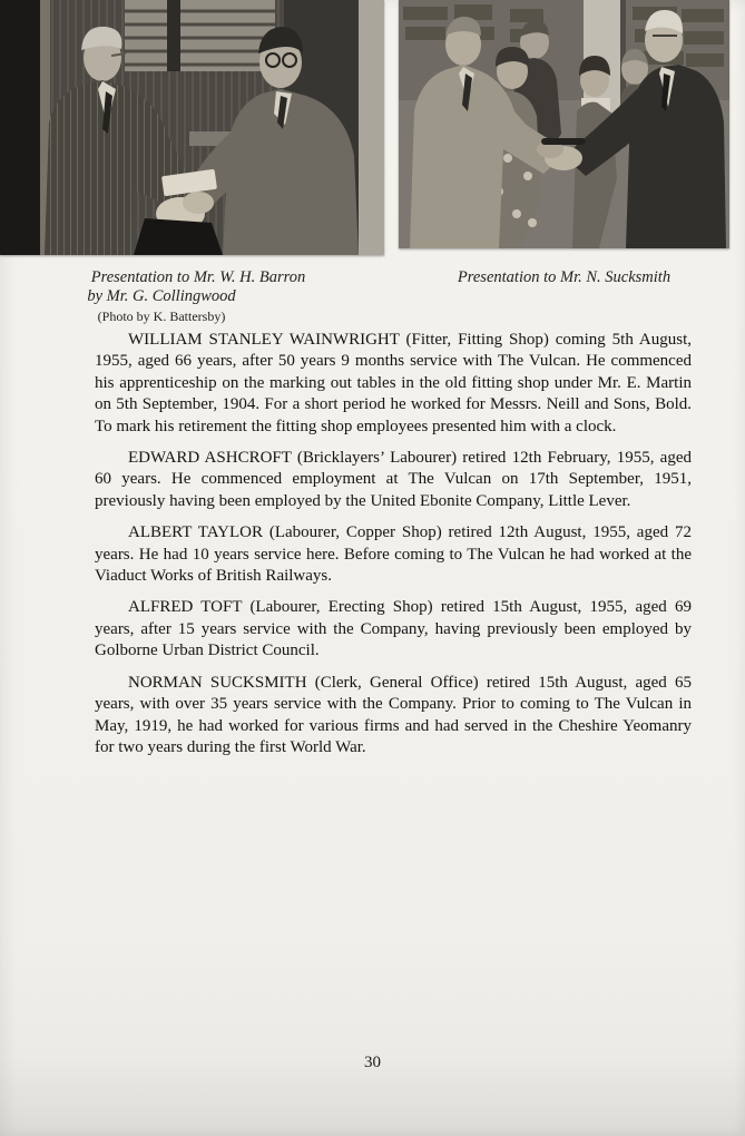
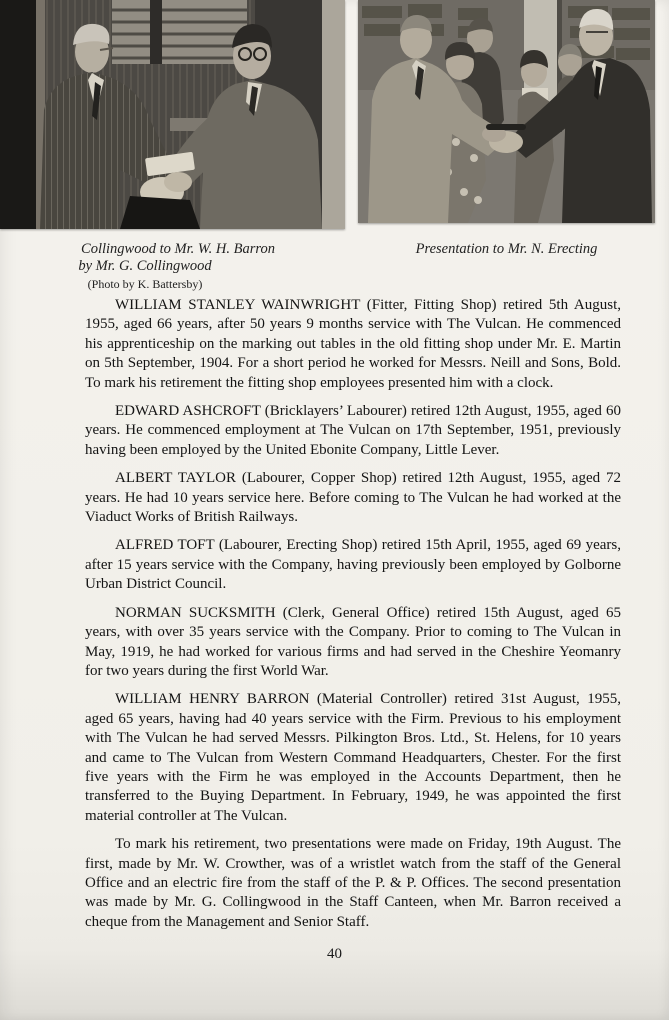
- Presentation to Mr. W. H. Barron
+ Collingwood to Mr. W. H. Barron
  by Mr. G. Collingwood
  (Photo by K. Battersby)
- Presentation to Mr. N. Sucksmith
+ Presentation to Mr. N. Erecting
- WILLIAM STANLEY WAINWRIGHT (Fitter, Fitting Shop) coming 5th August, 1955, aged 66 years, after 50 years 9 months service with The Vulcan. He commenced his apprenticeship on the marking out tables in the old fitting shop under Mr. E. Martin on 5th September, 1904. For a short period he worked for Messrs. Neill and Sons, Bold. To mark his retirement the fitting shop employees presented him with a clock.
+ WILLIAM STANLEY WAINWRIGHT (Fitter, Fitting Shop) retired 5th August, 1955, aged 66 years, after 50 years 9 months service with The Vulcan. He commenced his apprenticeship on the marking out tables in the old fitting shop under Mr. E. Martin on 5th September, 1904. For a short period he worked for Messrs. Neill and Sons, Bold. To mark his retirement the fitting shop employees presented him with a clock.
- EDWARD ASHCROFT (Bricklayers’ Labourer) retired 12th February, 1955, aged 60 years. He commenced employment at The Vulcan on 17th September, 1951, previously having been employed by the United Ebonite Company, Little Lever.
+ EDWARD ASHCROFT (Bricklayers’ Labourer) retired 12th August, 1955, aged 60 years. He commenced employment at The Vulcan on 17th September, 1951, previously having been employed by the United Ebonite Company, Little Lever.
  ALBERT TAYLOR (Labourer, Copper Shop) retired 12th August, 1955, aged 72 years. He had 10 years service here. Before coming to The Vulcan he had worked at the Viaduct Works of British Railways.
- ALFRED TOFT (Labourer, Erecting Shop) retired 15th August, 1955, aged 69 years, after 15 years service with the Company, having previously been employed by Golborne Urban District Council.
+ ALFRED TOFT (Labourer, Erecting Shop) retired 15th April, 1955, aged 69 years, after 15 years service with the Company, having previously been employed by Golborne Urban District Council.
  NORMAN SUCKSMITH (Clerk, General Office) retired 15th August, aged 65 years, with over 35 years service with the Company. Prior to coming to The Vulcan in May, 1919, he had worked for various firms and had served in the Cheshire Yeomanry for two years during the first World War.
+ WILLIAM HENRY BARRON (Material Controller) retired 31st August, 1955, aged 65 years, having had 40 years service with the Firm. Previous to his employment with The Vulcan he had served Messrs. Pilkington Bros. Ltd., St. Helens, for 10 years and came to The Vulcan from Western Command Headquarters, Chester. For the first five years with the Firm he was employed in the Accounts Department, then he transferred to the Buying Department. In February, 1949, he was appointed the first material controller at The Vulcan.
+ To mark his retirement, two presentations were made on Friday, 19th August. The first, made by Mr. W. Crowther, was of a wristlet watch from the staff of the General Office and an electric fire from the staff of the P. & P. Offices. The second presentation was made by Mr. G. Collingwood in the Staff Canteen, when Mr. Barron received a cheque from the Management and Senior Staff.
- 30
+ 40
